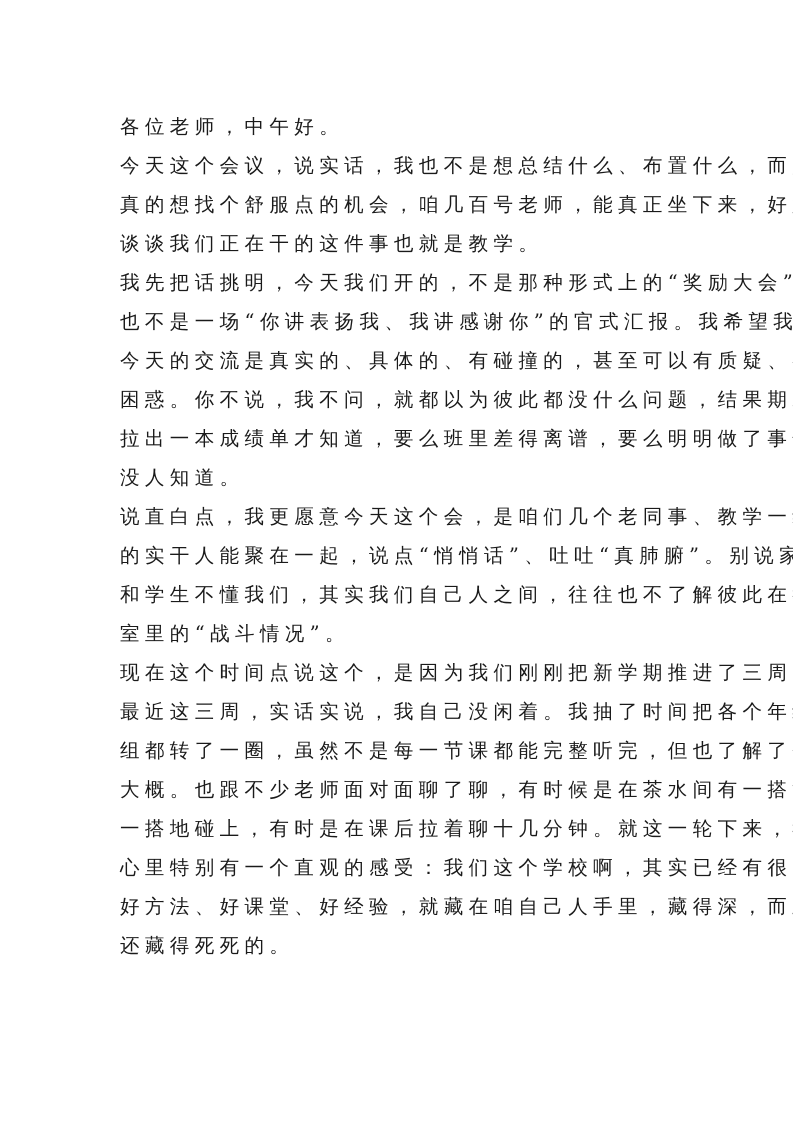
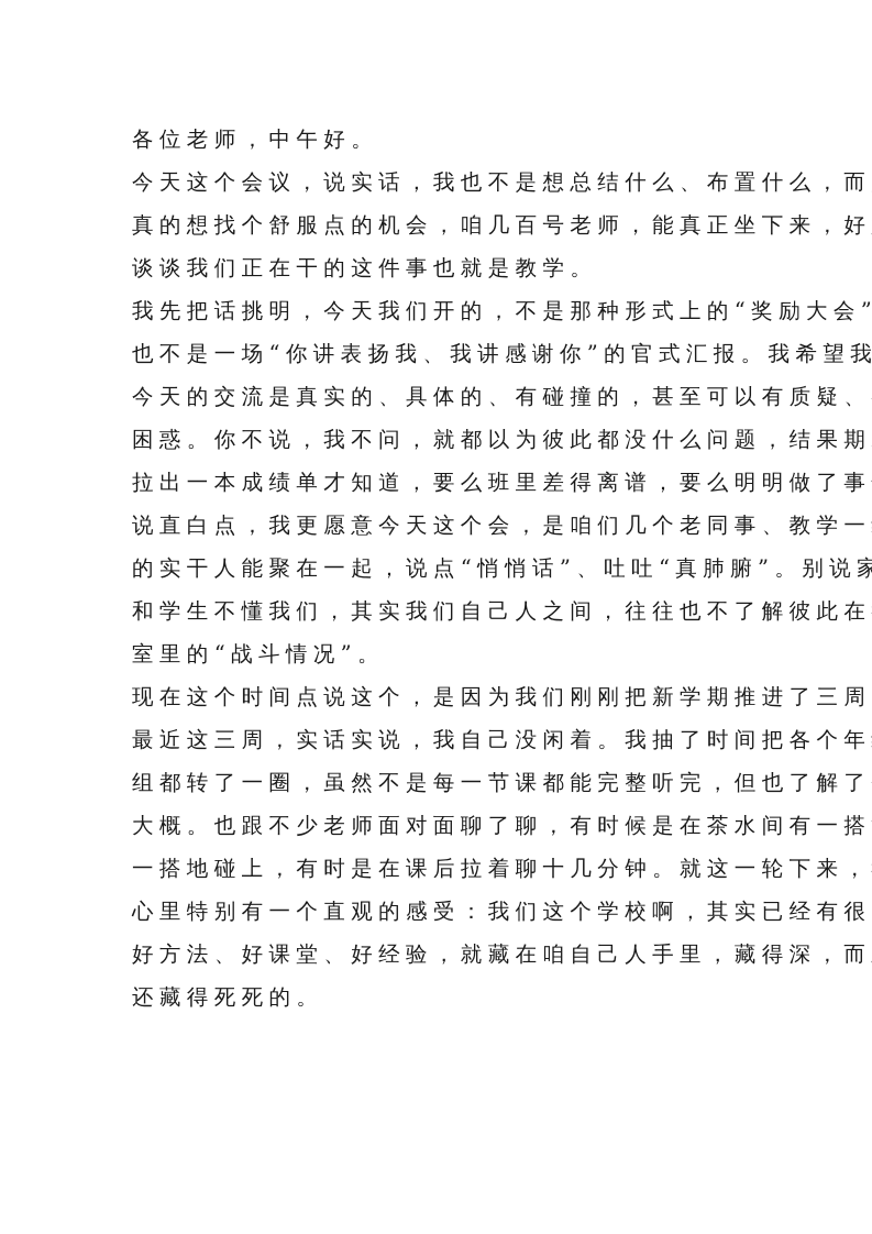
  各位老师，中午好。
  今天这个会议，说实话，我也不是想总结什么、布置什么，而
  真的想找个舒服点的机会，咱几百号老师，能真正坐下来，好
  谈谈我们正在干的这件事也就是教学。
  我先把话挑明，今天我们开的，不是那种形式上的“奖励大会”
  也不是一场“你讲表扬我、我讲感谢你”的官式汇报。我希望我
  今天的交流是真实的、具体的、有碰撞的，甚至可以有质疑、
  困惑。你不说，我不问，就都以为彼此都没什么问题，结果期
  拉出一本成绩单才知道，要么班里差得离谱，要么明明做了事
- 没人知道。
  说直白点，我更愿意今天这个会，是咱们几个老同事、教学一
  的实干人能聚在一起，说点“悄悄话”、吐吐“真肺腑”。别说家
  和学生不懂我们，其实我们自己人之间，往往也不了解彼此在
  室里的“战斗情况”。
  现在这个时间点说这个，是因为我们刚刚把新学期推进了三周
  最近这三周，实话实说，我自己没闲着。我抽了时间把各个年
  组都转了一圈，虽然不是每一节课都能完整听完，但也了解了
  大概。也跟不少老师面对面聊了聊，有时候是在茶水间有一搭
  一搭地碰上，有时是在课后拉着聊十几分钟。就这一轮下来，
  心里特别有一个直观的感受：我们这个学校啊，其实已经有很
  好方法、好课堂、好经验，就藏在咱自己人手里，藏得深，而
  还藏得死死的。
